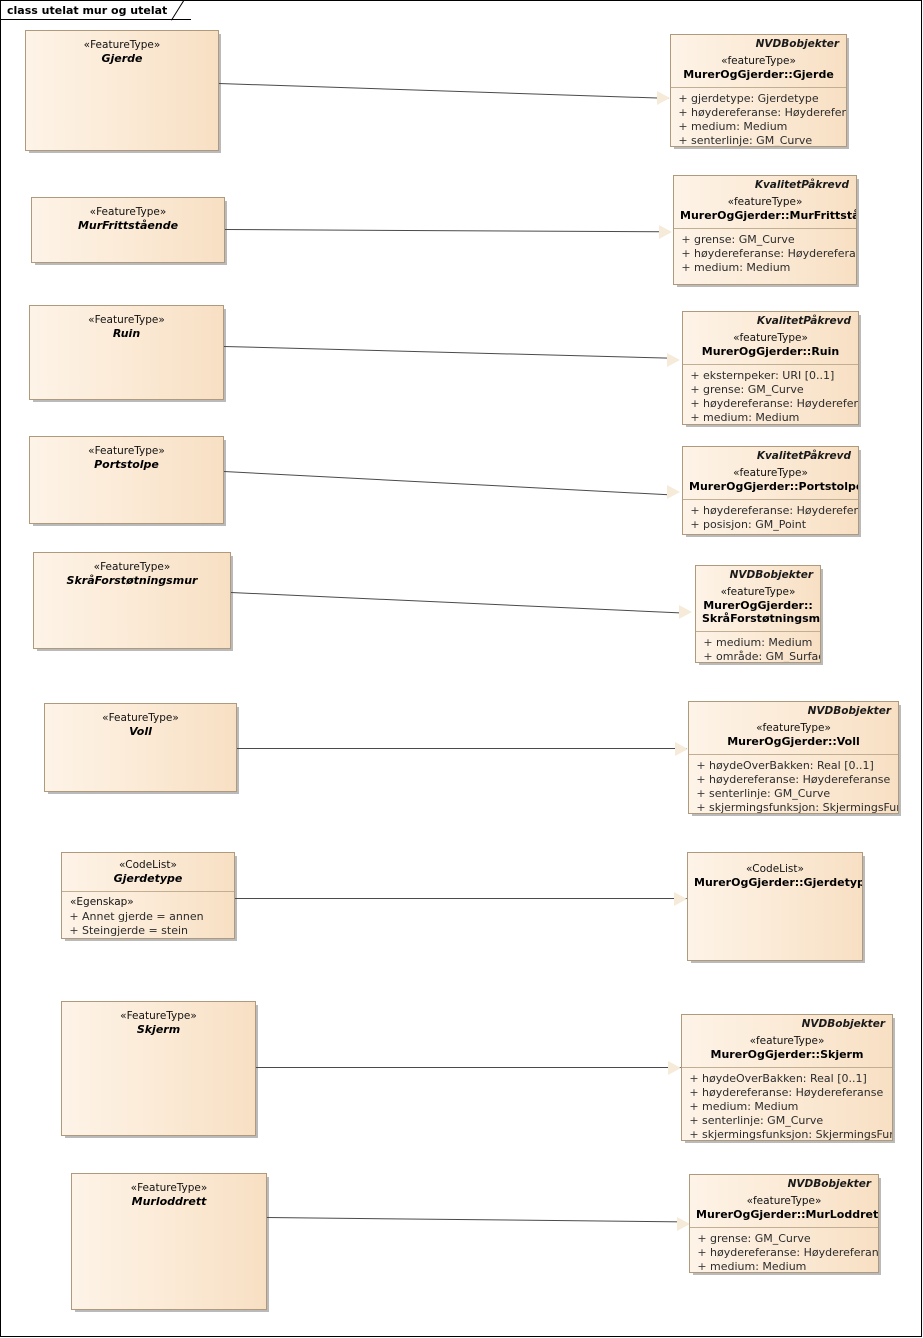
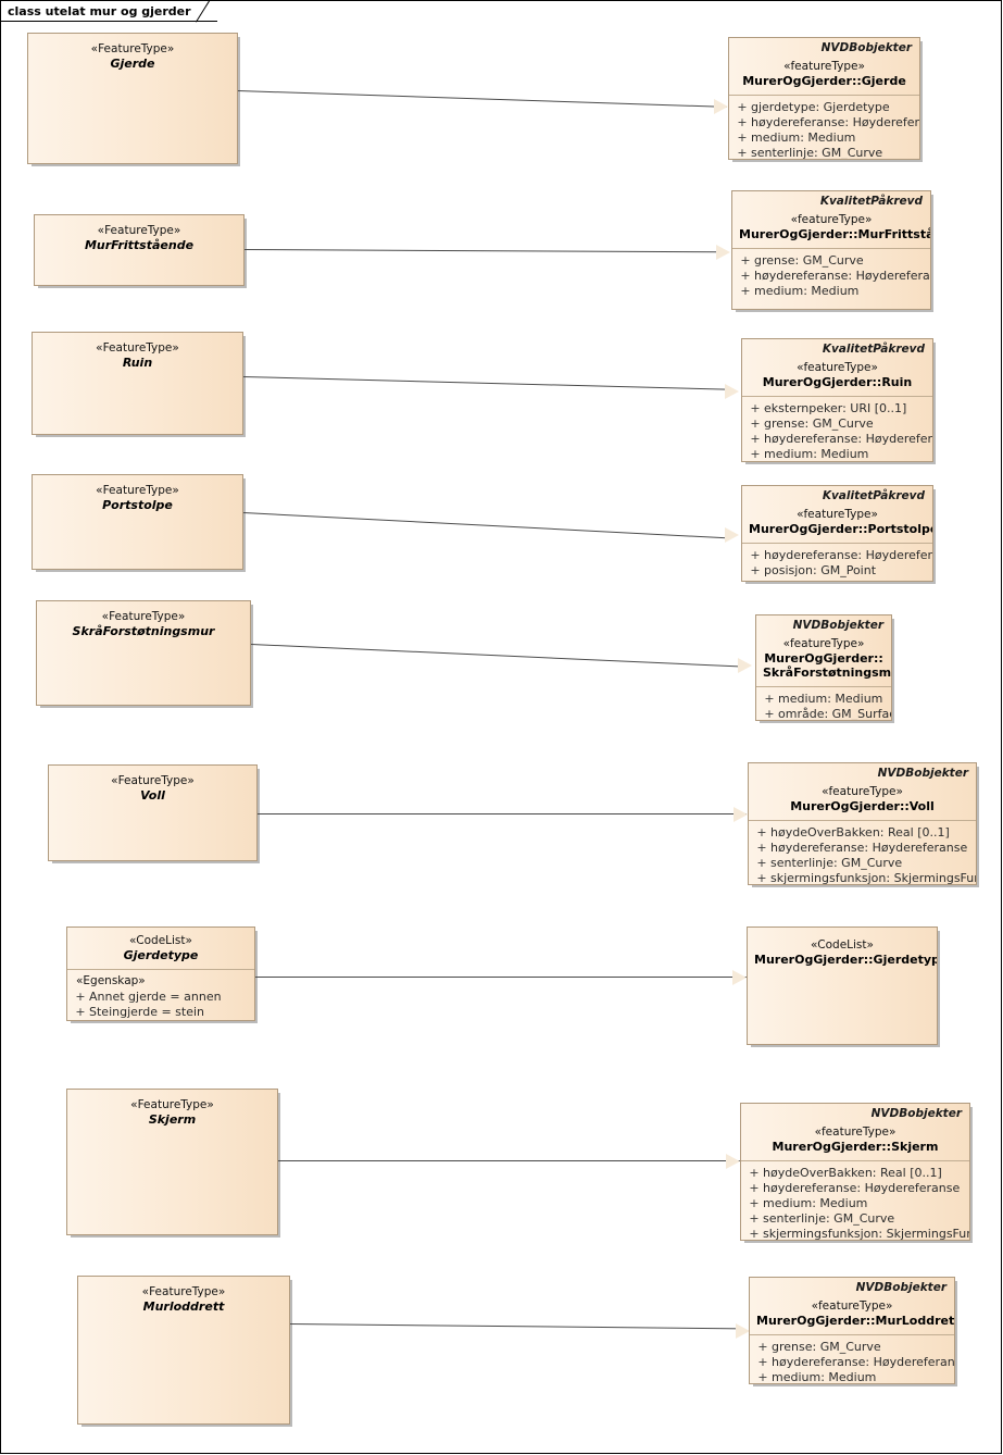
- class utelat mur og utelat
+ class utelat mur og gjerder
  «FeatureType»
  Gjerde
  «FeatureType»
  MurFrittstående
  «FeatureType»
  Ruin
  «FeatureType»
  Portstolpe
  «FeatureType»
  SkråForstøtningsmur
  «FeatureType»
  Voll
  «CodeList»
  Gjerdetype
  «Egenskap»
  +
  Annet gjerde = annen
  +
  Steingjerde = stein
  «FeatureType»
  Skjerm
  «FeatureType»
  Murloddrett
  NVDBobjekter
  «featureType»
  MurerOgGjerder::Gjerde
  +
  gjerdetype: Gjerdetype
  +
  høydereferanse: Høyderefer
  +
  medium: Medium
  +
  senterlinje: GM_Curve
  KvalitetPåkrevd
  «featureType»
  MurerOgGjerder::MurFrittstå
  +
  grense: GM_Curve
  +
  høydereferanse: Høyderefera
  +
  medium: Medium
  KvalitetPåkrevd
  «featureType»
  MurerOgGjerder::Ruin
  +
  eksternpeker: URI [0..1]
  +
  grense: GM_Curve
  +
  høydereferanse: Høyderefer
  +
  medium: Medium
  KvalitetPåkrevd
  «featureType»
  MurerOgGjerder::Portstolp
  +
  høydereferanse: Høyderefer
  +
  posisjon: GM_Point
  NVDBobjekter
  «featureType»
  MurerOgGjerder::
  SkråForstøtningsm
  +
  medium: Medium
  +
  område: GM_Surfa
  NVDBobjekter
  «featureType»
  MurerOgGjerder::Voll
  +
  høydeOverBakken: Real [0..1]
  +
  høydereferanse: Høydereferanse
  +
  senterlinje: GM_Curve
  +
  skjermingsfunksjon: SkjermingsFu
  «CodeList»
  MurerOgGjerder::Gjerdetyp
  NVDBobjekter
  «featureType»
  MurerOgGjerder::Skjerm
  +
  høydeOverBakken: Real [0..1]
  +
  høydereferanse: Høydereferanse
  +
  medium: Medium
  +
  senterlinje: GM_Curve
  +
  skjermingsfunksjon: SkjermingsFu
  NVDBobjekter
  «featureType»
  MurerOgGjerder::MurLoddret
  +
  grense: GM_Curve
  +
  høydereferanse: Høydereferan
  +
  medium: Medium
